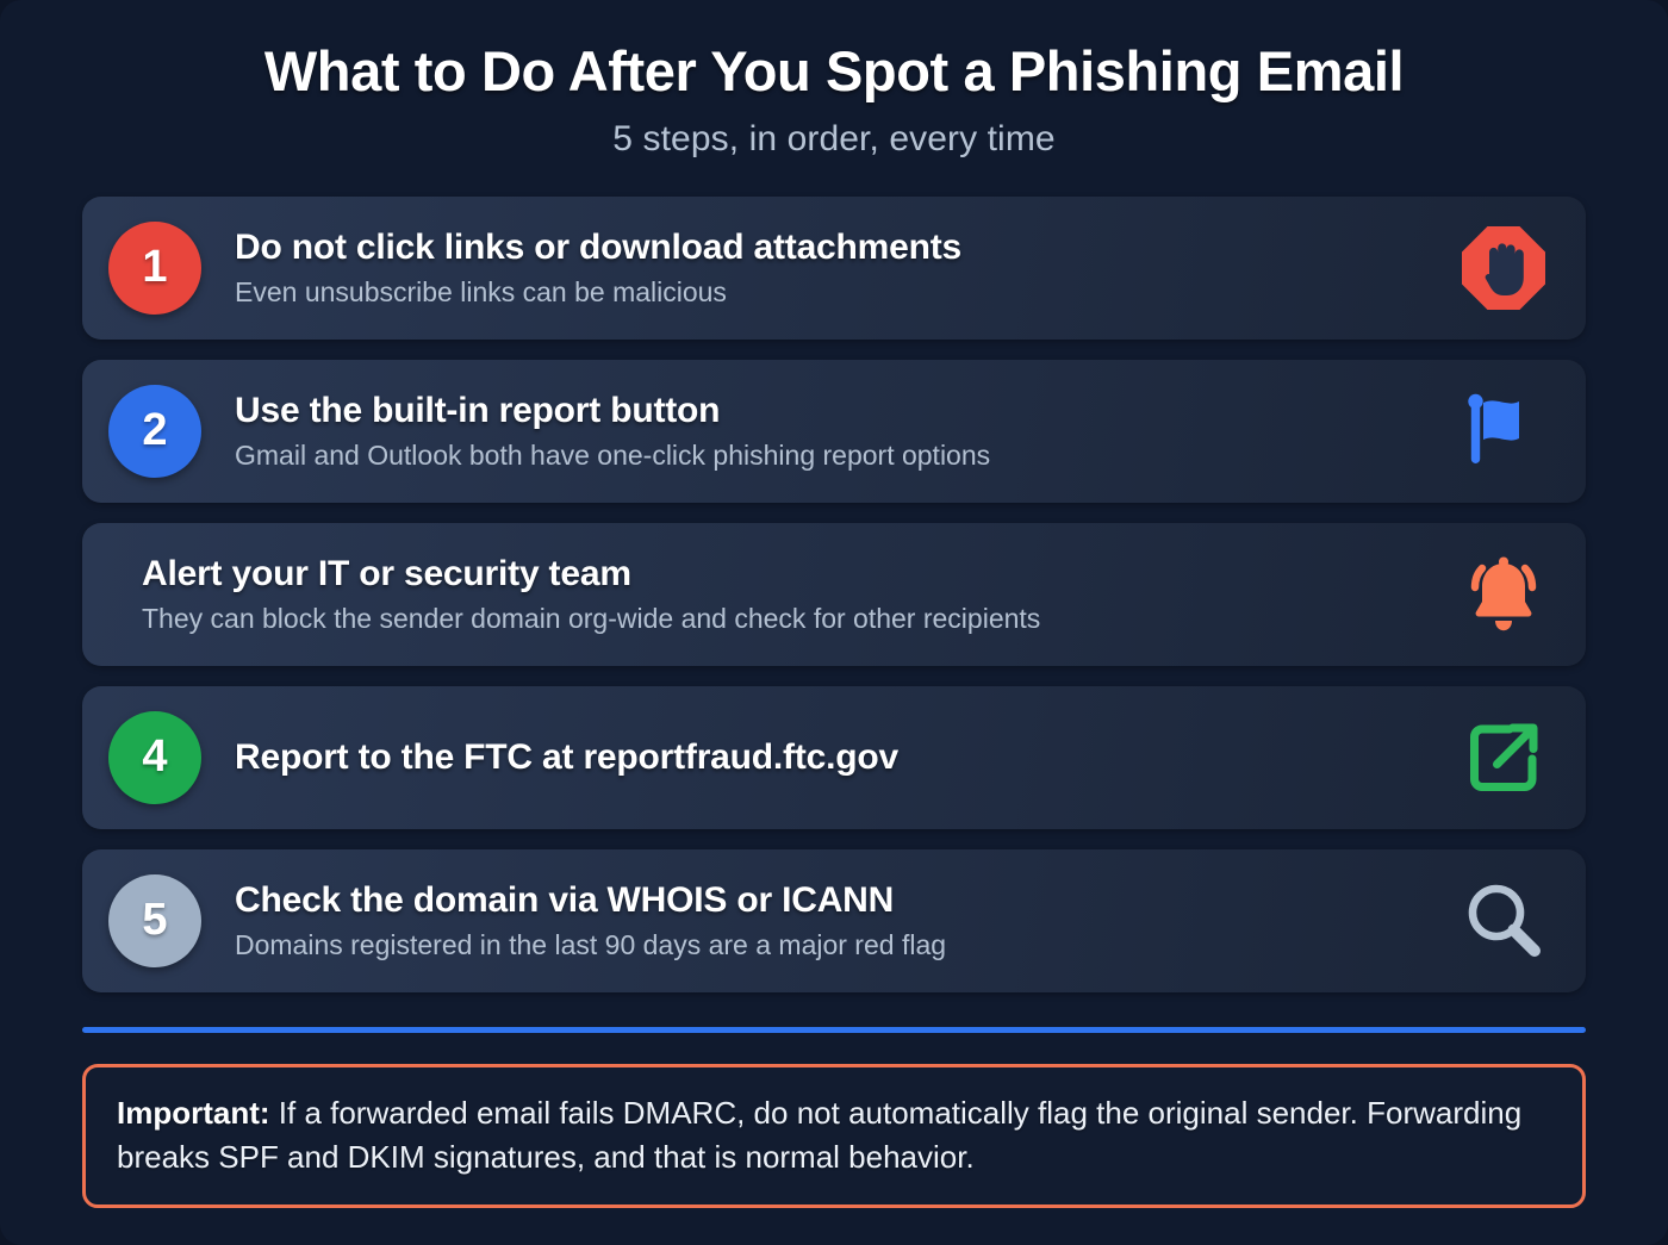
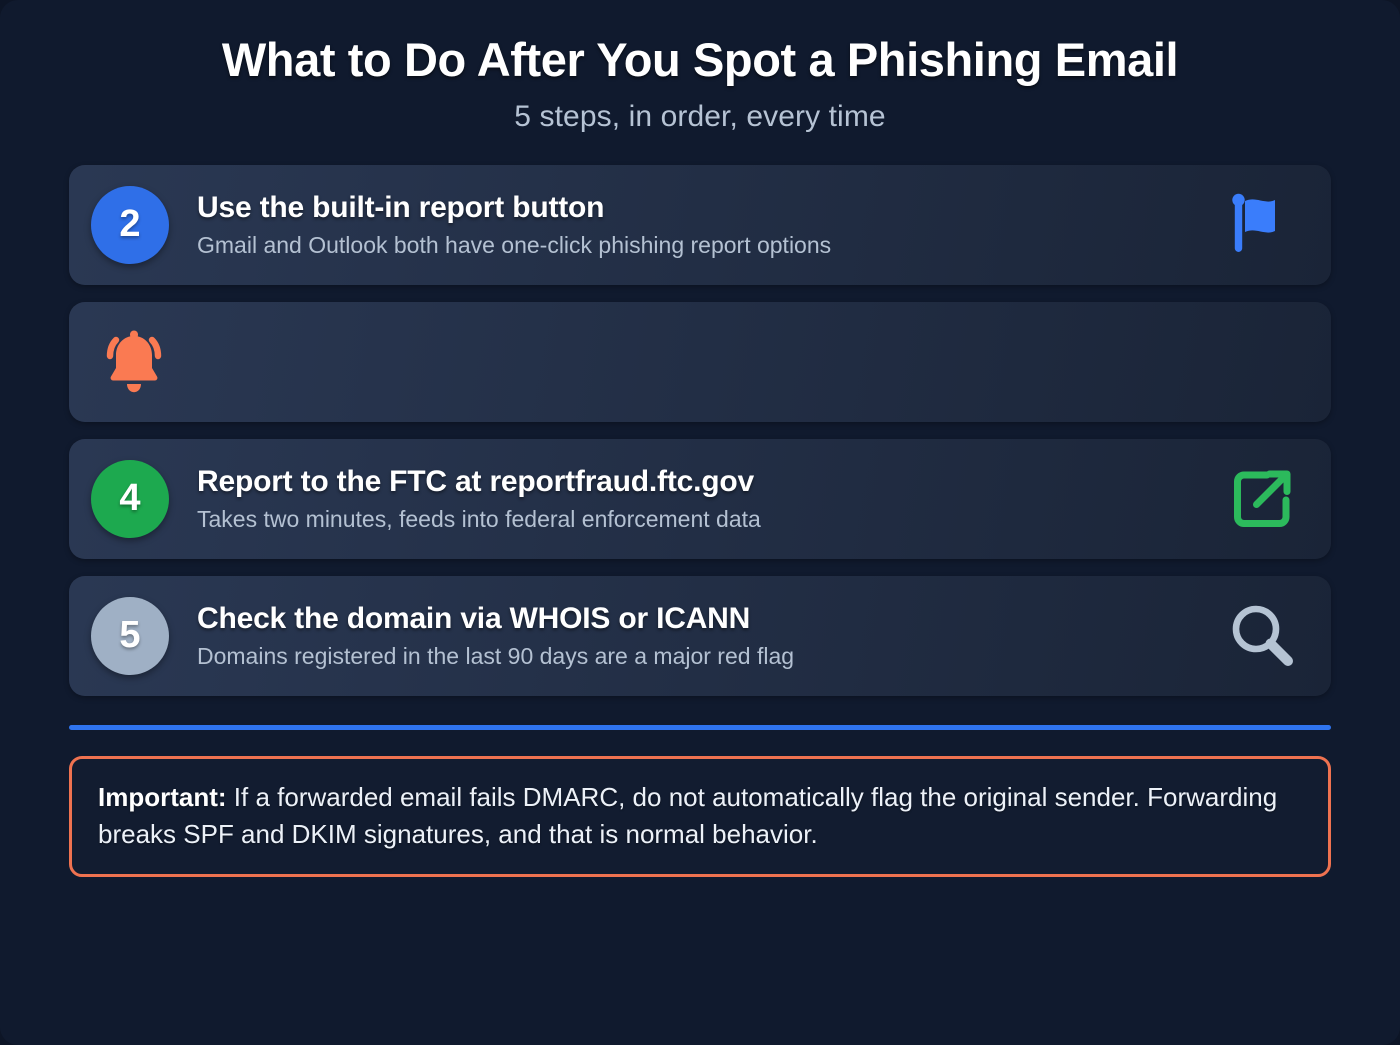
  What to Do After You Spot a Phishing Email
  5 steps, in order, every time
- 1
- Do not click links or download attachments
- Even unsubscribe links can be malicious
  2
  Use the built-in report button
  Gmail and Outlook both have one-click phishing report options
- Alert your IT or security team
- They can block the sender domain org-wide and check for other recipients
  4
  Report to the FTC at reportfraud.ftc.gov
+ Takes two minutes, feeds into federal enforcement data
  5
  Check the domain via WHOIS or ICANN
  Domains registered in the last 90 days are a major red flag
  Important: If a forwarded email fails DMARC, do not automatically flag the original sender. Forwarding breaks SPF and DKIM signatures, and that is normal behavior.
